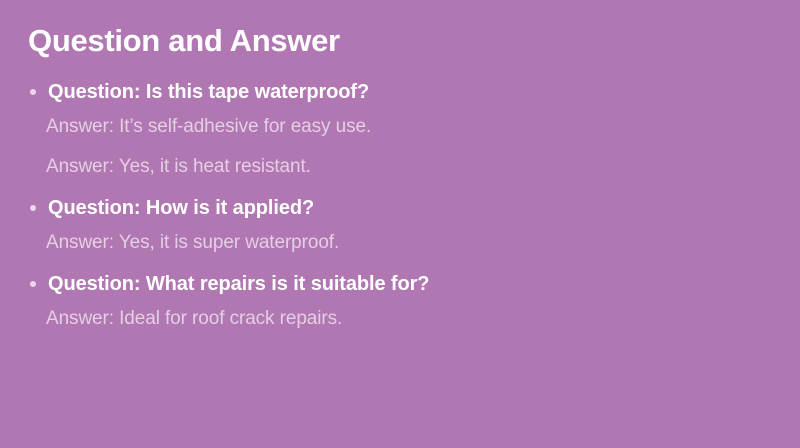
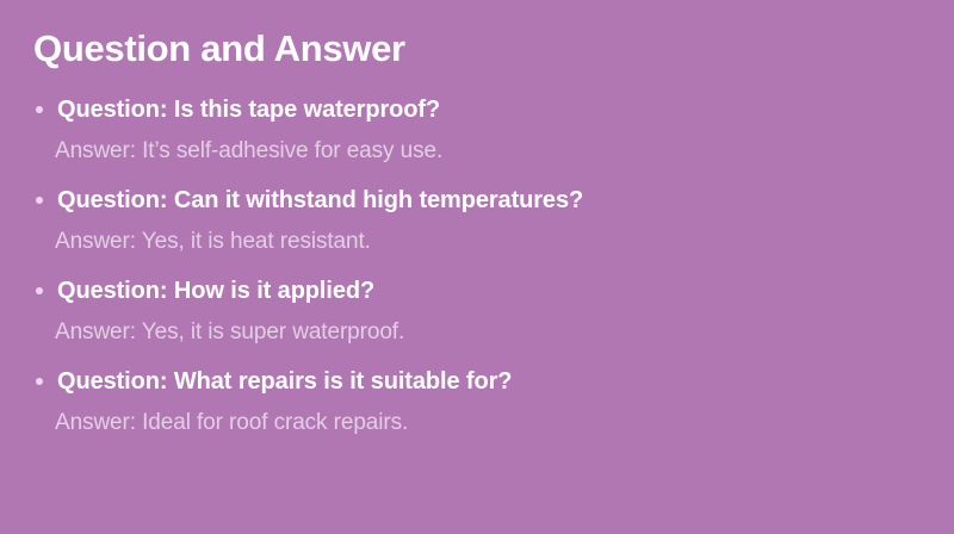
  Question and Answer
  Question: Is this tape waterproof?
  Answer: It’s self-adhesive for easy use.
+ Question: Can it withstand high temperatures?
  Answer: Yes, it is heat resistant.
  Question: How is it applied?
  Answer: Yes, it is super waterproof.
  Question: What repairs is it suitable for?
  Answer: Ideal for roof crack repairs.
